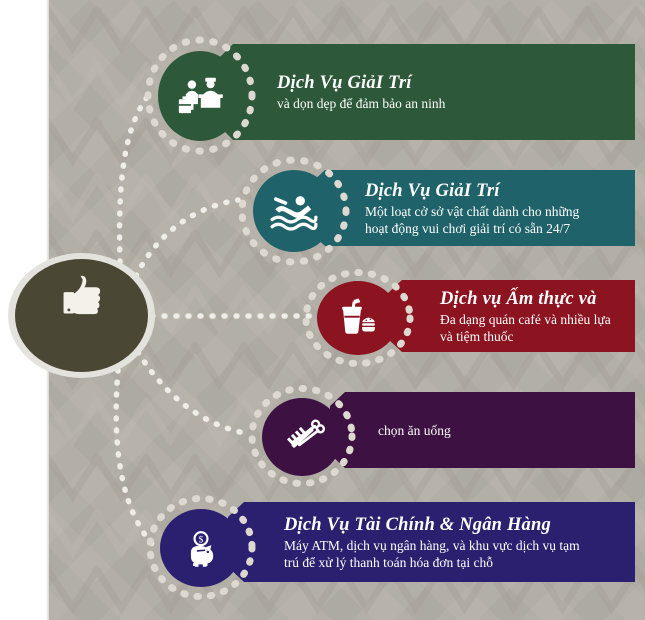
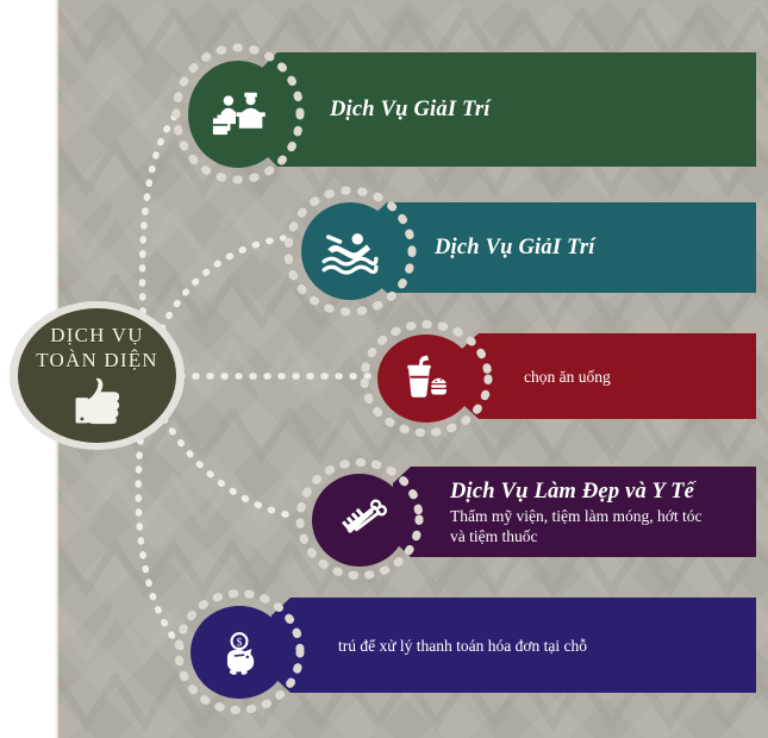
  Dịch Vụ GiảI Trí
- và dọn dẹp để đảm bảo an ninh
  Dịch Vụ GiảI Trí
- Một loạt cở sở vật chất dành cho những
- hoạt động vui chơi giải trí có sẵn 24/7
- Dịch vụ Ấm thực và
- Đa dạng quán café và nhiều lựa
- và tiệm thuốc
+ chọn ăn uống
+ Dịch Vụ Làm Đẹp và Y Tế
+ Thẩm mỹ viện, tiệm làm móng, hớt tóc
- chọn ăn uống
+ và tiệm thuốc
- Dịch Vụ Tài Chính & Ngân Hàng
- Máy ATM, dịch vụ ngân hàng, và khu vực dịch vụ tạm
  trú để xử lý thanh toán hóa đơn tại chỗ
  $
+ DỊCH VỤ
+ TOÀN DIỆN
